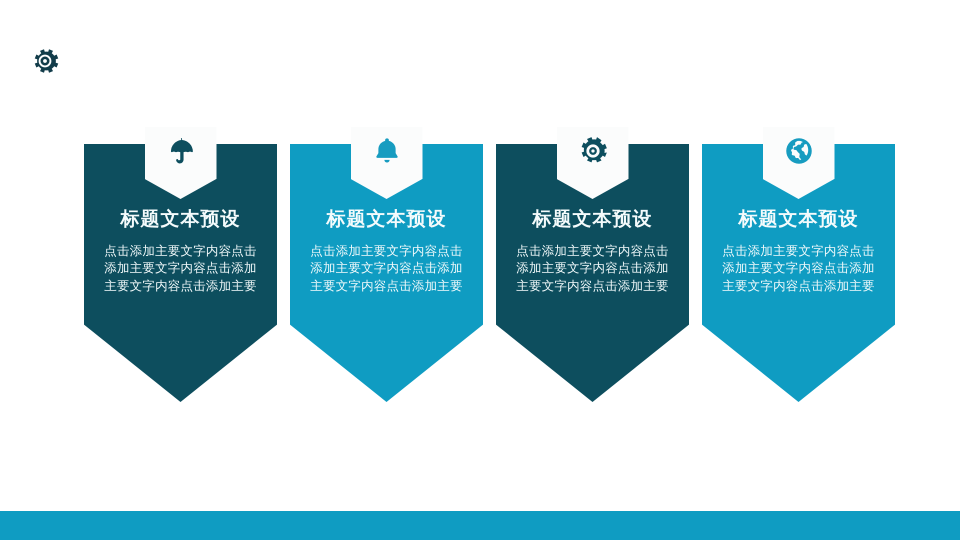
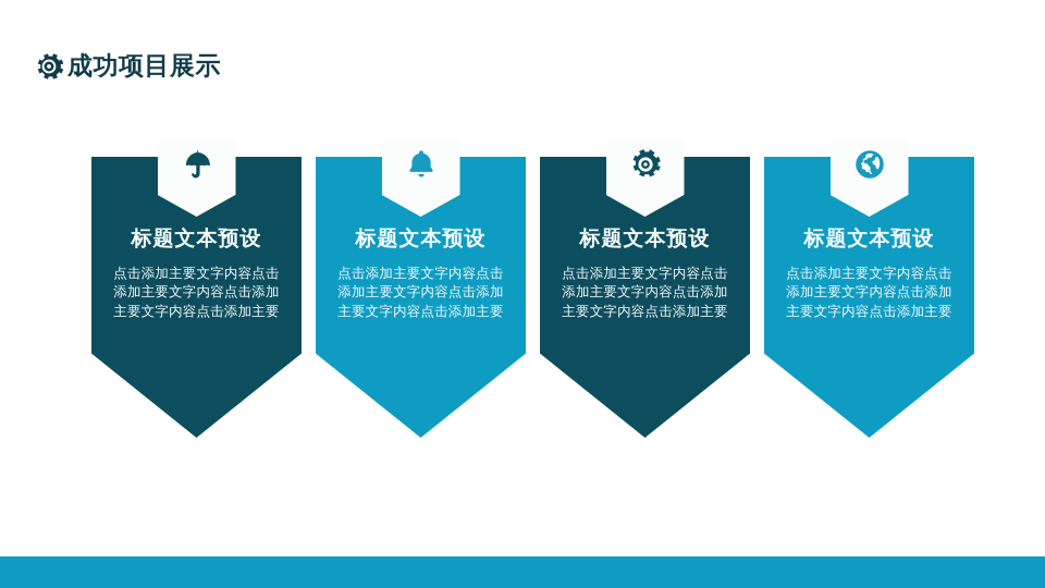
+ 成功项目展示
  标题文本预设
  点击添加主要文字内容点击
  添加主要文字内容点击添加
  主要文字内容点击添加主要
  标题文本预设
  点击添加主要文字内容点击
  添加主要文字内容点击添加
  主要文字内容点击添加主要
  标题文本预设
  点击添加主要文字内容点击
  添加主要文字内容点击添加
  主要文字内容点击添加主要
  标题文本预设
  点击添加主要文字内容点击
  添加主要文字内容点击添加
  主要文字内容点击添加主要
